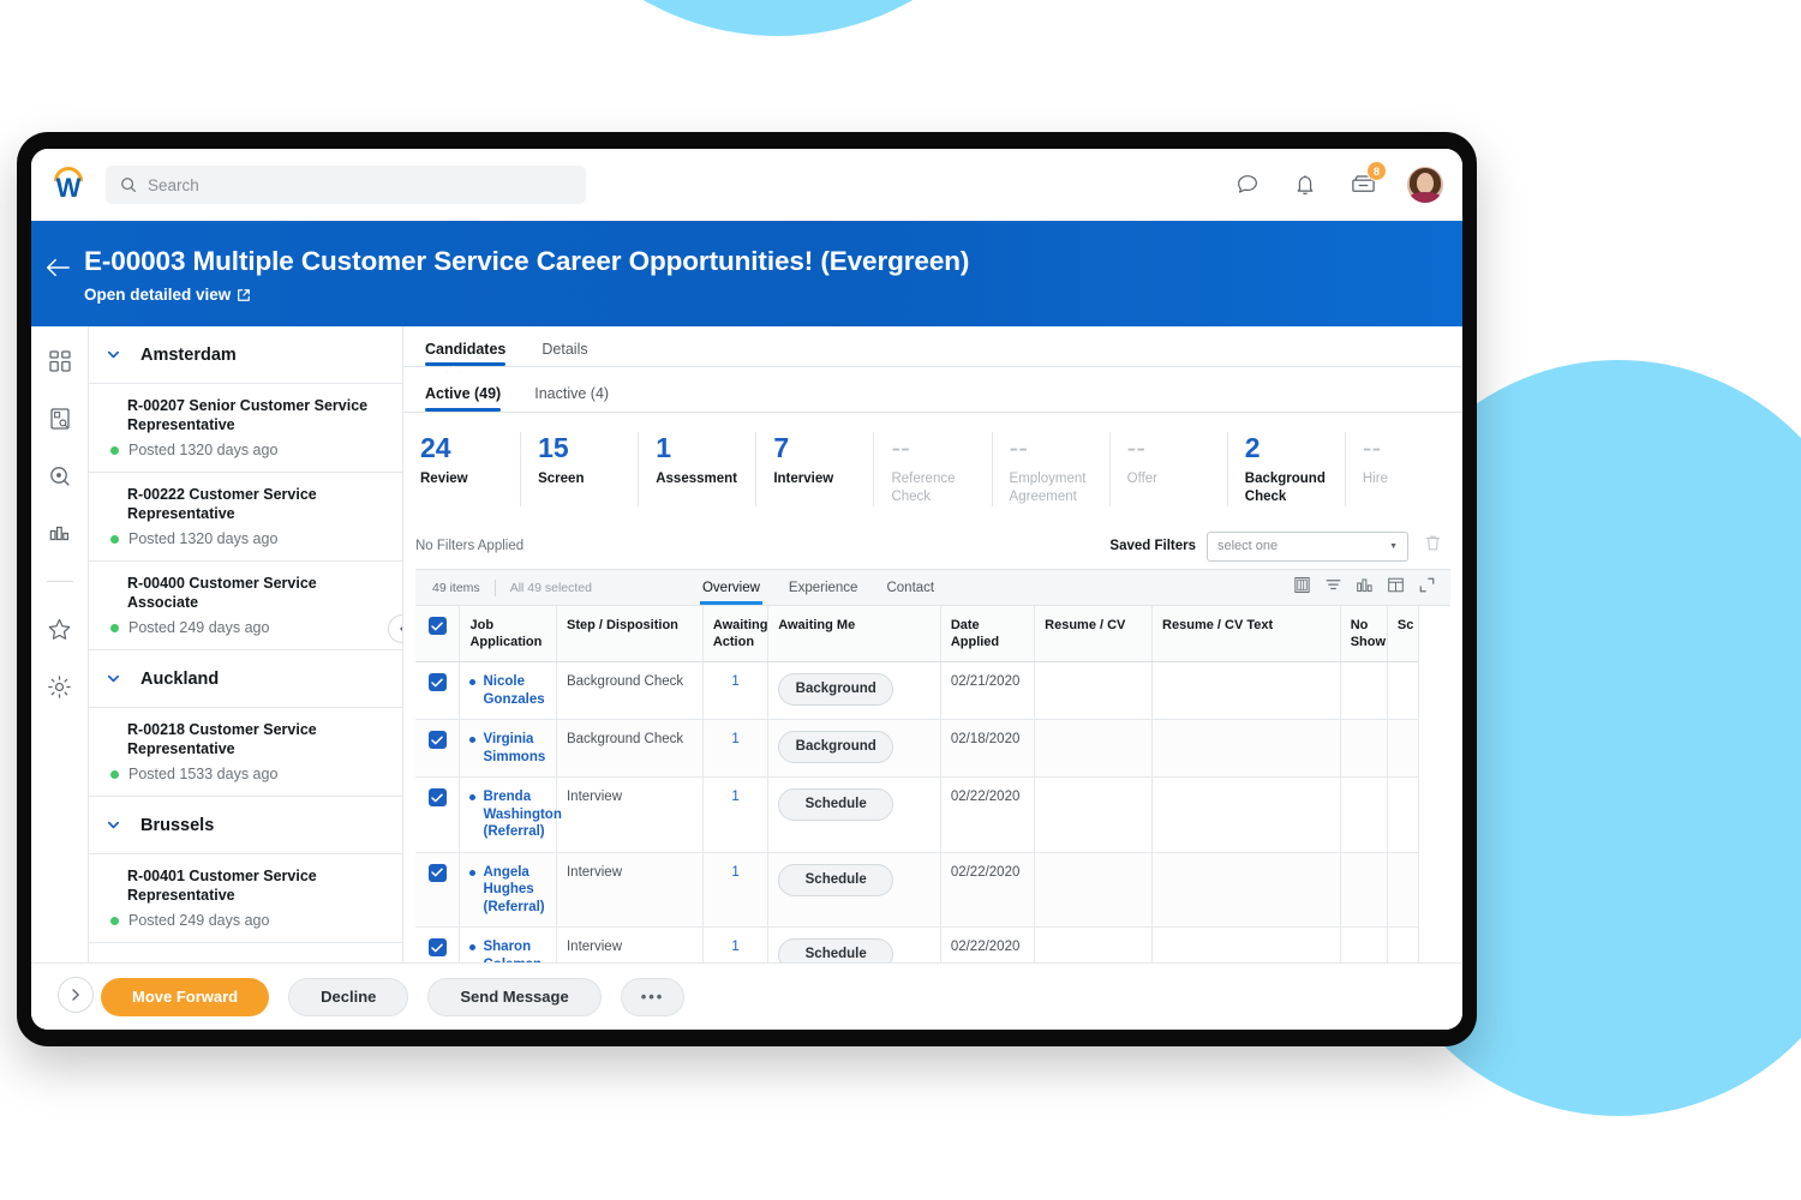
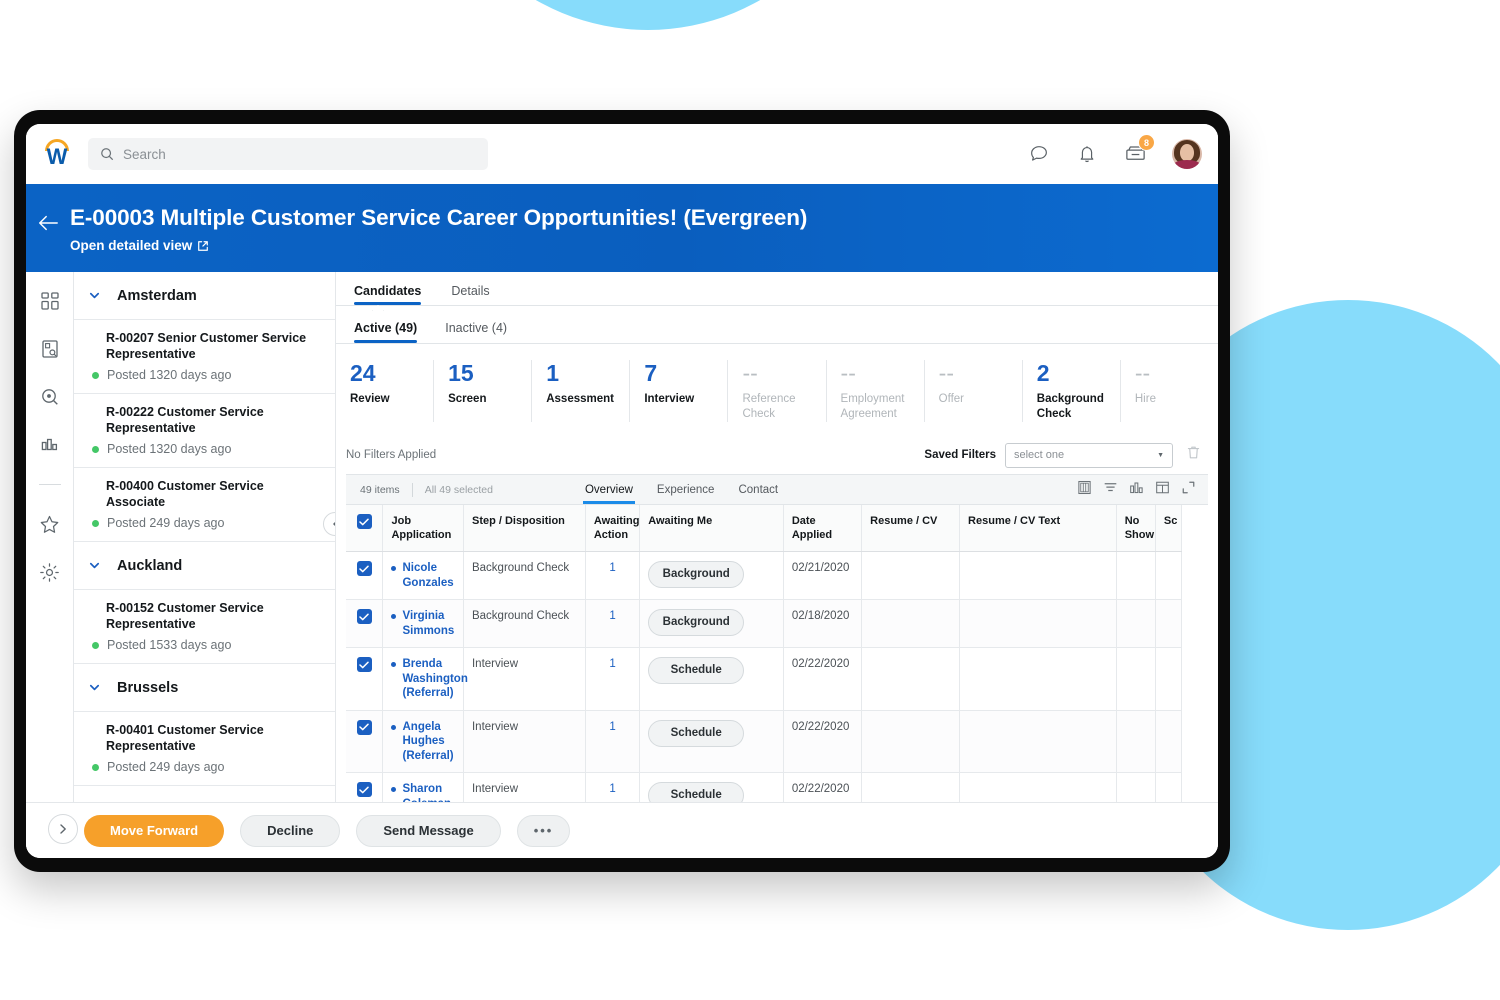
  W
  Search
  8
  E-00003 Multiple Customer Service Career Opportunities! (Evergreen)
  Open detailed view
  Amsterdam
  R-00207 Senior Customer Service Representative
  Posted 1320 days ago
  R-00222 Customer Service Representative
  Posted 1320 days ago
  R-00400 Customer Service Associate
  Posted 249 days ago
  Auckland
- R-00218 Customer Service Representative
+ R-00152 Customer Service Representative
  Posted 1533 days ago
  Brussels
  R-00401 Customer Service Representative
  Posted 249 days ago
  Candidates
  Details
  Active (49)
  Inactive (4)
  24
  Review
  15
  Screen
  1
  Assessment
  7
  Interview
  --
  Reference Check
  --
  Employment Agreement
  --
  Offer
  2
  Background Check
  --
  Hire
  No Filters Applied
  Saved Filters
  select one
  49 items
  All 49 selected
  Overview
  Experience
  Contact
  	Job Application	Step / Disposition	Awaiting Action	Awaiting Me	Date Applied	Resume / CV	Resume / CV Text	No Show	Sc
  	Nicole Gonzales	Background Check	1	Background	02/21/2020
  	Virginia Simmons	Background Check	1	Background	02/18/2020
  	Brenda Washington (Referral)	Interview	1	Schedule	02/22/2020
  	Angela Hughes (Referral)	Interview	1	Schedule	02/22/2020
  	Sharon	Interview	1	Schedule	02/22/2020
  Move Forward
  Decline
  Send Message
  •••
